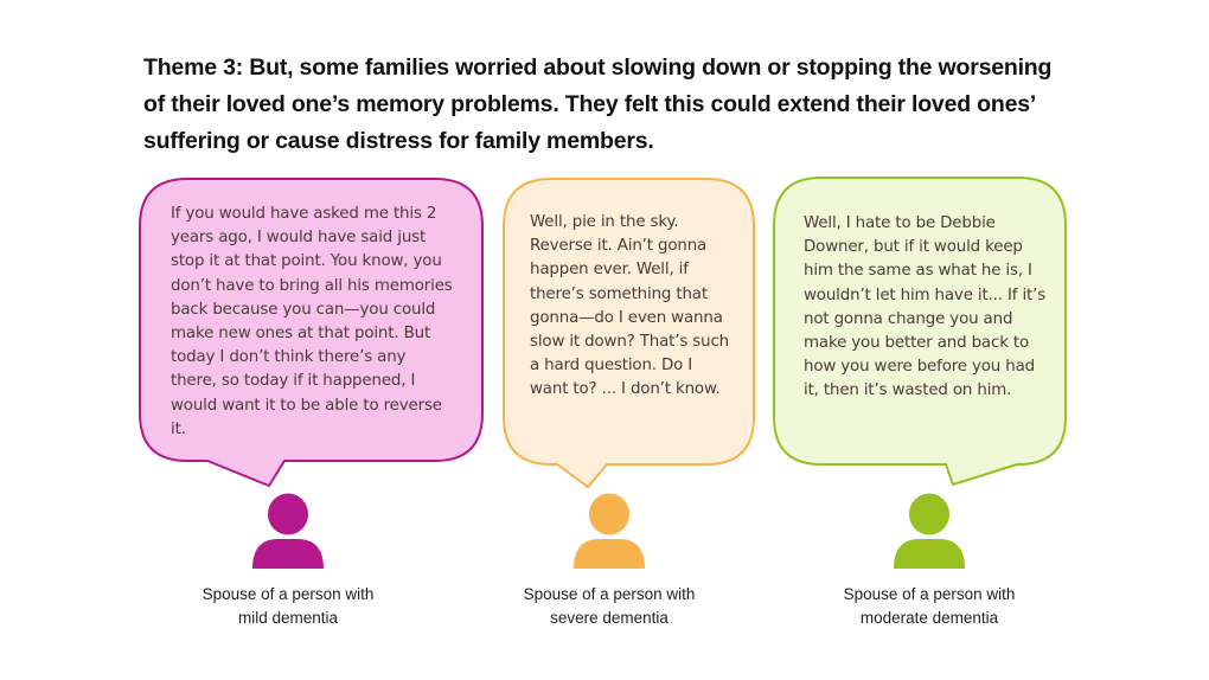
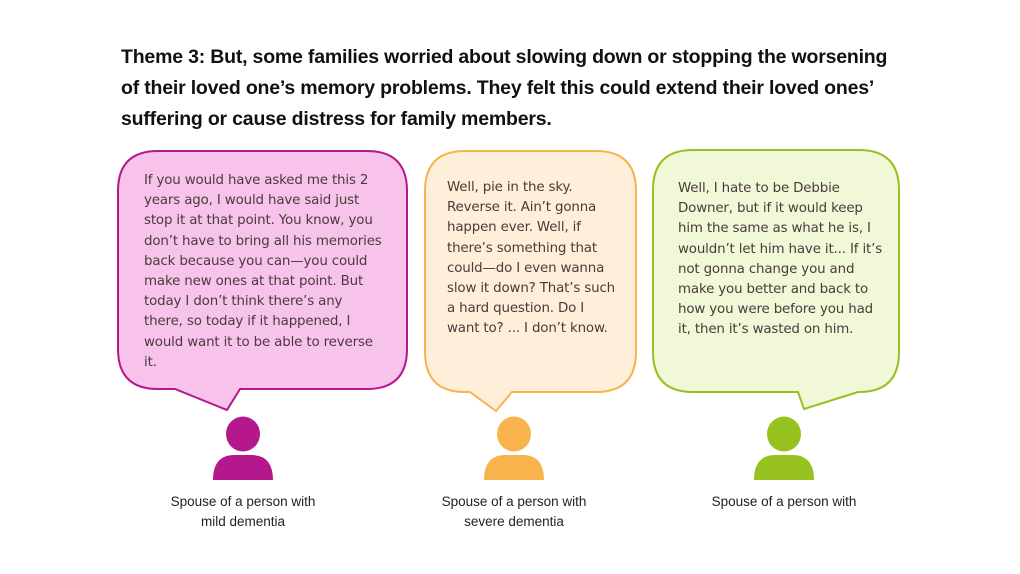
  Theme 3: But, some families worried about slowing down or stopping the worsening of their loved one’s memory problems. They felt this could extend their loved ones’ suffering or cause distress for family members.
  If you would have asked me this 2 years ago, I would have said just stop it at that point. You know, you don’t have to bring all his memories back because you can—you could make new ones at that point. But today I don’t think there’s any there, so today if it happened, I would want it to be able to reverse it.
- Well, pie in the sky. Reverse it. Ain’t gonna happen ever. Well, if there’s something that gonna—do I even wanna slow it down? That’s such a hard question. Do I want to? ... I don’t know.
+ Well, pie in the sky. Reverse it. Ain’t gonna happen ever. Well, if there’s something that could—do I even wanna slow it down? That’s such a hard question. Do I want to? ... I don’t know.
  Well, I hate to be Debbie Downer, but if it would keep him the same as what he is, I wouldn’t let him have it... If it’s not gonna change you and make you better and back to how you were before you had it, then it’s wasted on him.
  Spouse of a person with
  mild dementia
  Spouse of a person with
  severe dementia
  Spouse of a person with
- moderate dementia
